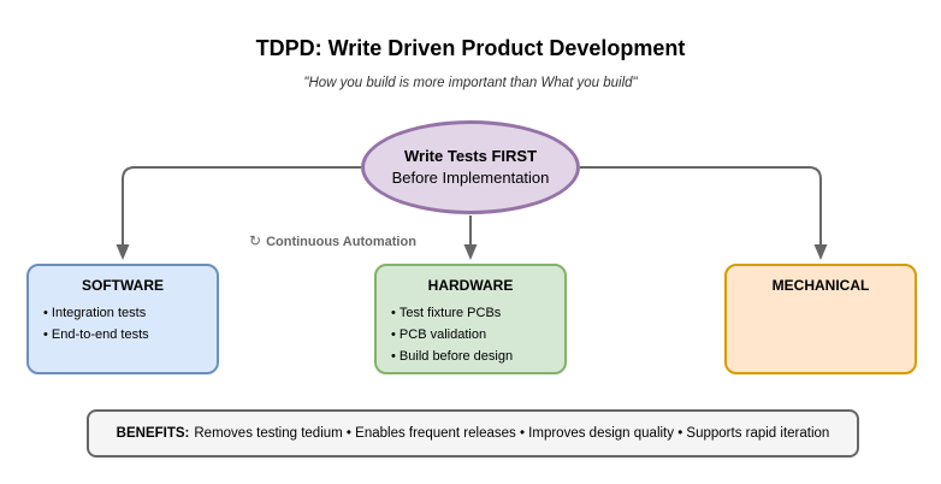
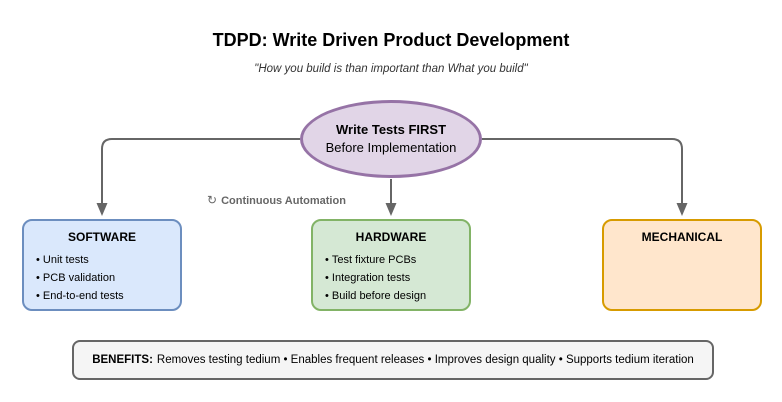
  TDPD: Write Driven Product Development
- "How you build is more important than What you build"
+ "How you build is than important than What you build"
  Write Tests FIRST
  Before Implementation
  ↻ Continuous Automation
  SOFTWARE
+ Unit tests
- Integration tests
+ PCB validation
  End-to-end tests
  HARDWARE
  Test fixture PCBs
- PCB validation
+ Integration tests
  Build before design
  MECHANICAL
  BENEFITS:
- Removes testing tedium • Enables frequent releases • Improves design quality • Supports rapid iteration
+ Removes testing tedium • Enables frequent releases • Improves design quality • Supports tedium iteration
